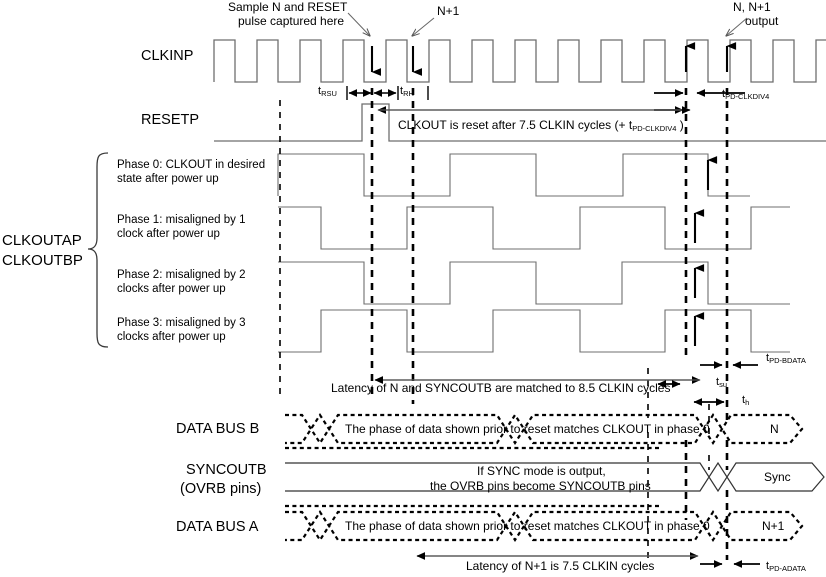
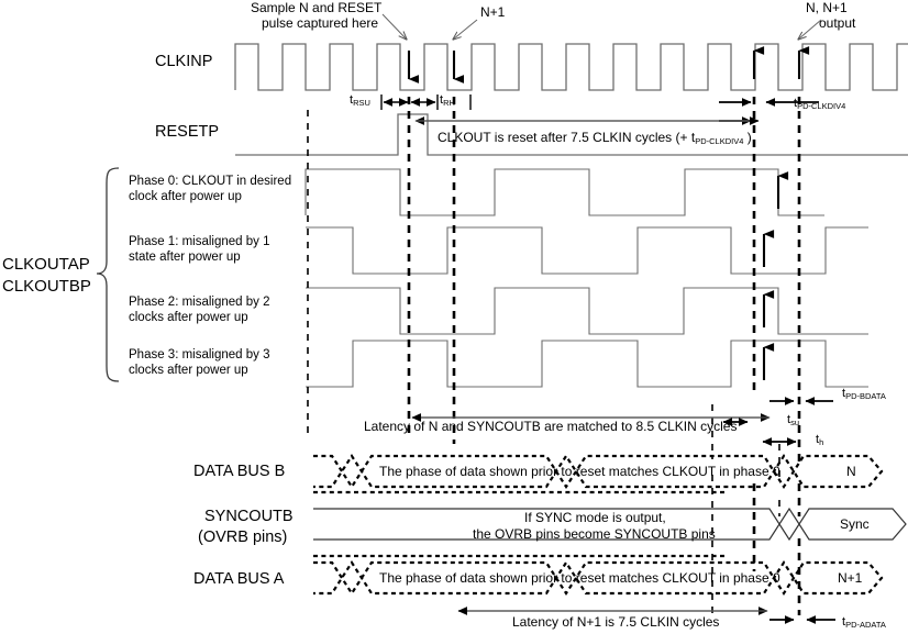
  CLKINP
  RESETP
  CLKOUTAP
  CLKOUTBP
  DATA BUS B
  SYNCOUTB
  (OVRB pins)
  DATA BUS A
  Sample N and RESET
  pulse captured here
  N+1
  N, N+1
  output
  tRSU
  tRH
  tPD-CLKDIV4
  tPD-BDATA
  tPD-ADATA
  tsu
  th
  CLKOUT is reset after 7.5 CLKIN cycles (+ tPD-CLKDIV4 )
  Latency of N and SYNCOUTB are matched to 8.5 CLKIN cycles
  Latency of N+1 is 7.5 CLKIN cycles
  The phase of data shown prior to reset matches CLKOUT in phase 0
  The phase of data shown prior to reset matches CLKOUT in phase 0
  If SYNC mode is output,
  the OVRB pins become SYNCOUTB pins
  N
  Sync
  N+1
  Phase 0: CLKOUT in desired
- state after power up
+ clock after power up
  Phase 1: misaligned by 1
- clock after power up
+ state after power up
  Phase 2: misaligned by 2
  clocks after power up
  Phase 3: misaligned by 3
  clocks after power up
